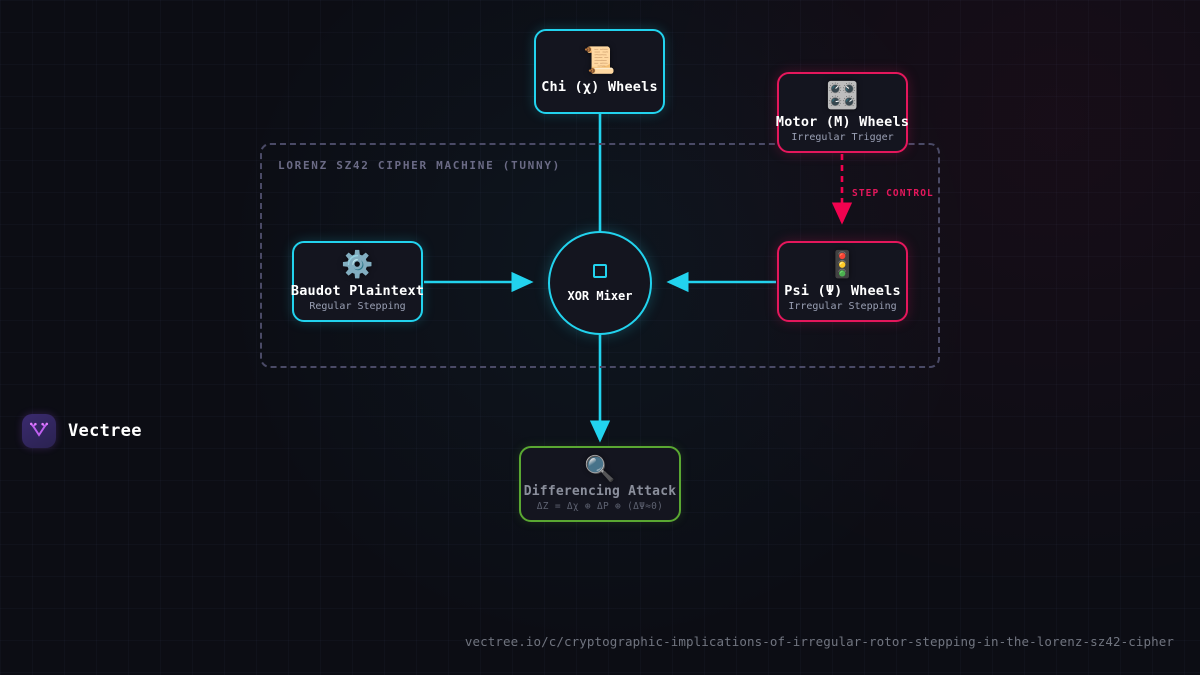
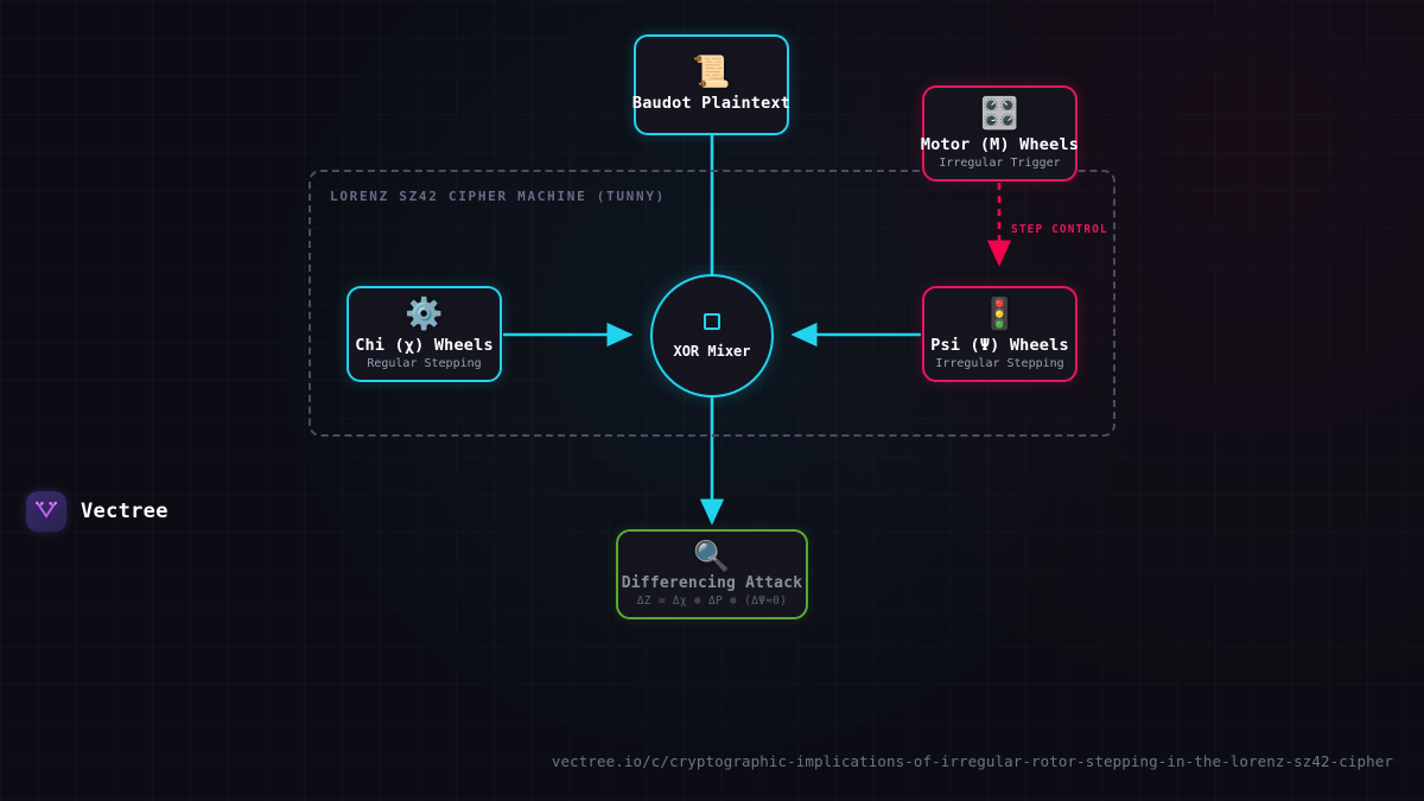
  LORENZ SZ42 CIPHER MACHINE (TUNNY)
  📜
- Chi (χ) Wheels
+ Baudot Plaintext
  🎛️
  Motor (M) Wheels
  Irregular Trigger
  ⚙️
- Baudot Plaintext
+ Chi (χ) Wheels
  Regular Stepping
  🚦
  Psi (Ψ) Wheels
  Irregular Stepping
  XOR Mixer
  🔍
  Differencing Attack
  ΔZ = Δχ ⊕ ΔP ⊕ (ΔΨ≈0)
  STEP CONTROL
  Vectree
  vectree.io/c/cryptographic-implications-of-irregular-rotor-stepping-in-the-lorenz-sz42-cipher
